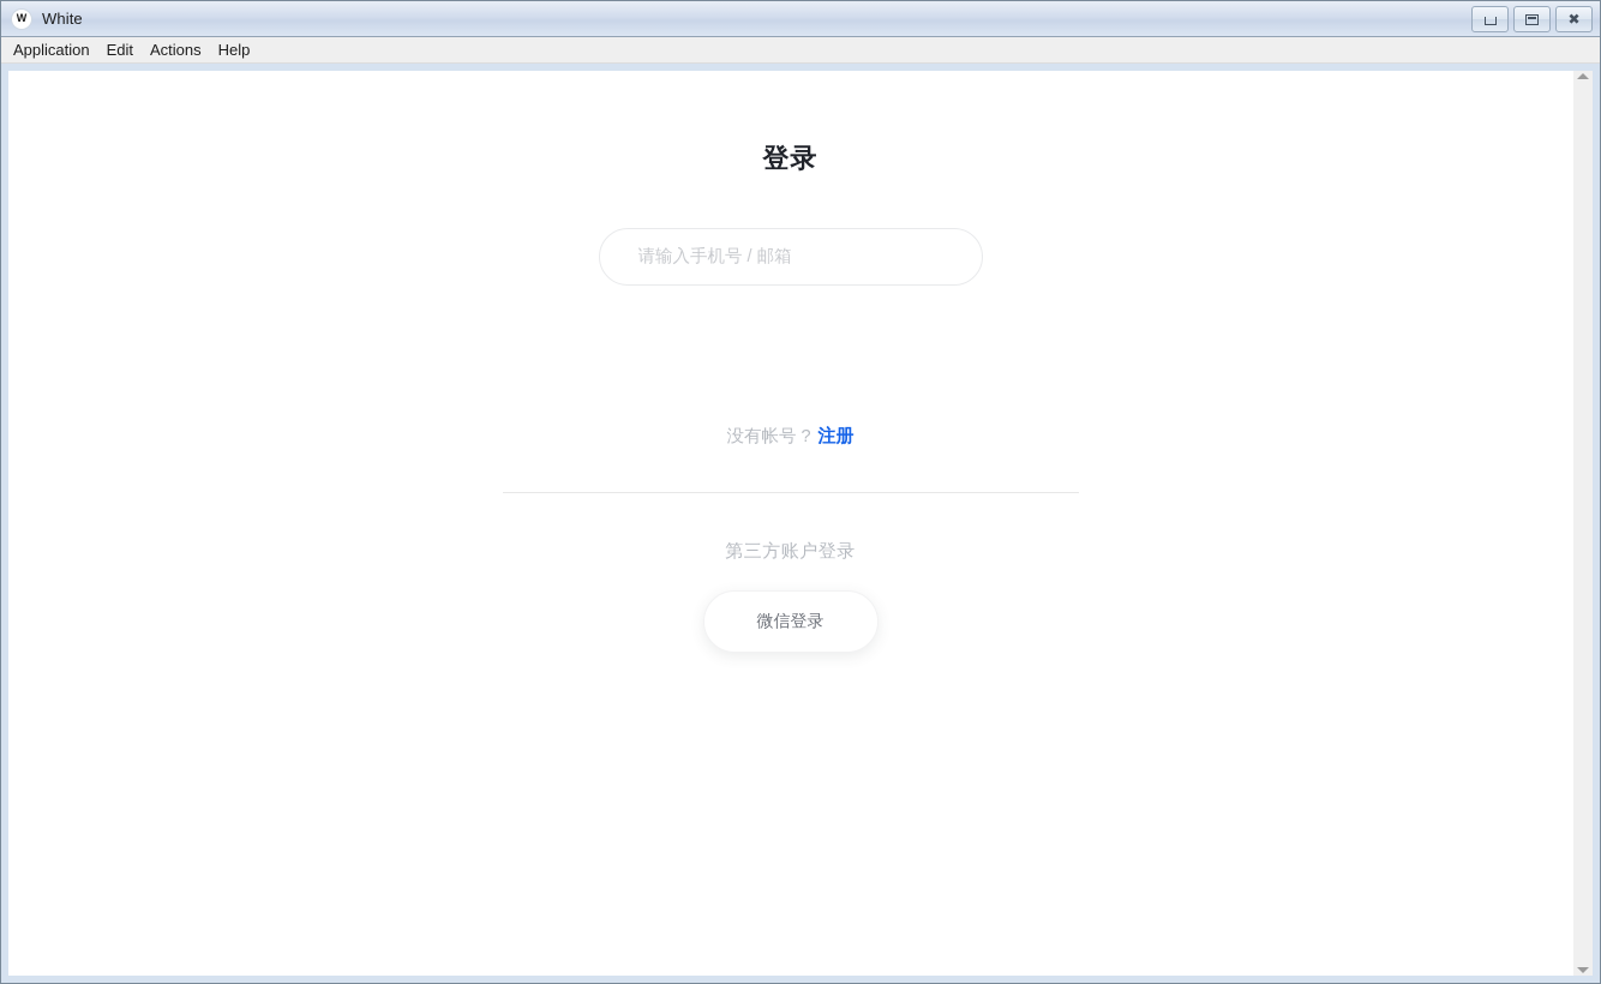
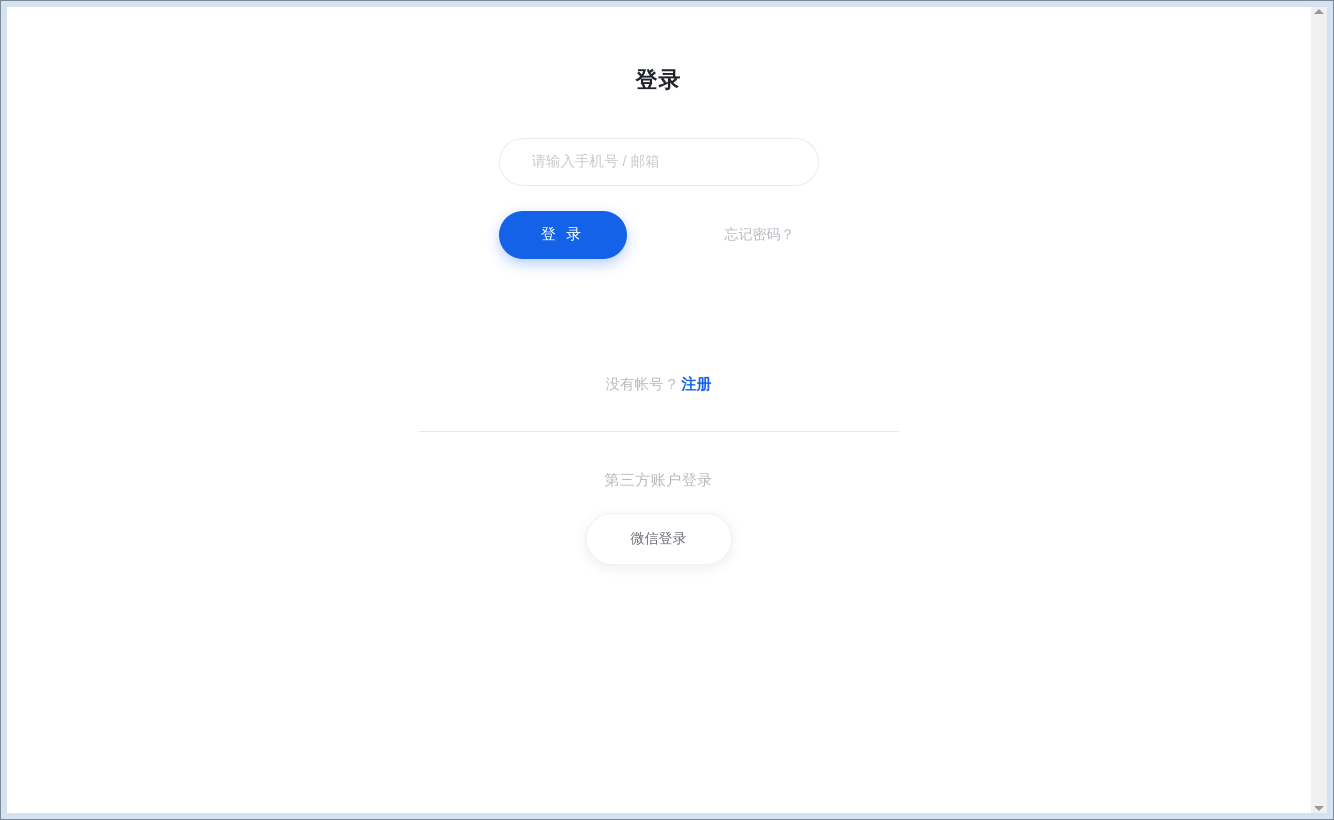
- W
- White
- ✖
- Application
- Edit
- Actions
- Help
  登录
  请输入手机号 / 邮箱
+ 登 录
+ 忘记密码？
  没有帐号 ?
  注册
  第三方账户登录
  微信登录
